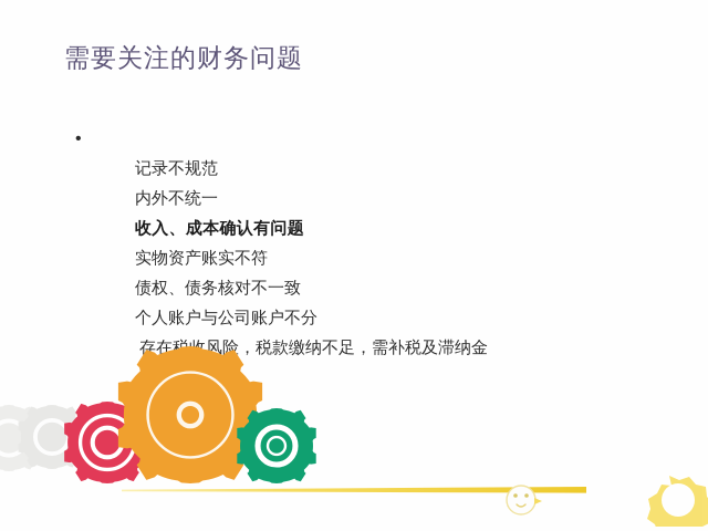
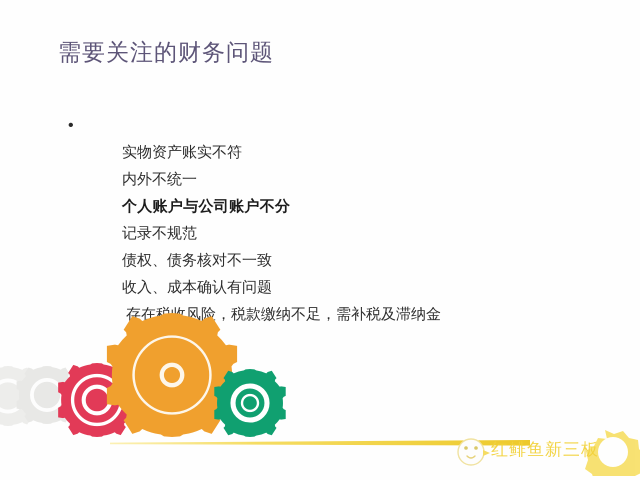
  需要关注的财务问题
  •
- 记录不规范
+ 实物资产账实不符
  内外不统一
- 收入、成本确认有问题
+ 个人账户与公司账户不分
- 实物资产账实不符
+ 记录不规范
  债权、债务核对不一致
- 个人账户与公司账户不分
+ 收入、成本确认有问题
  存在风险，税款缴纳不足，需补税及滞纳金
+ 红鲱鱼新三板
